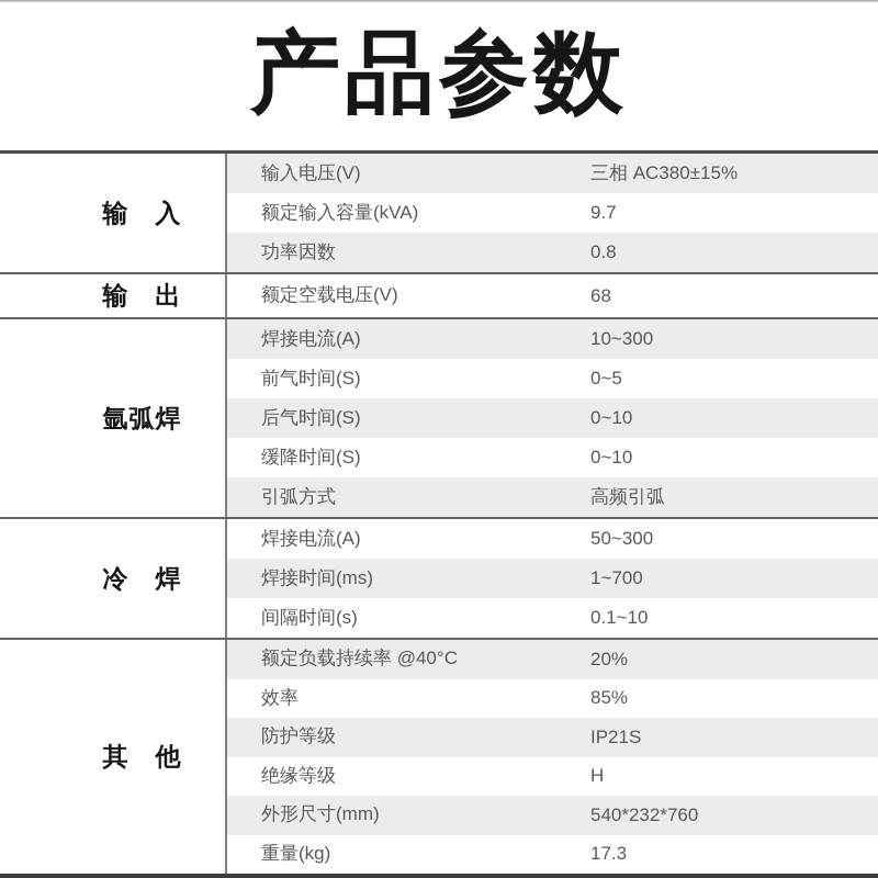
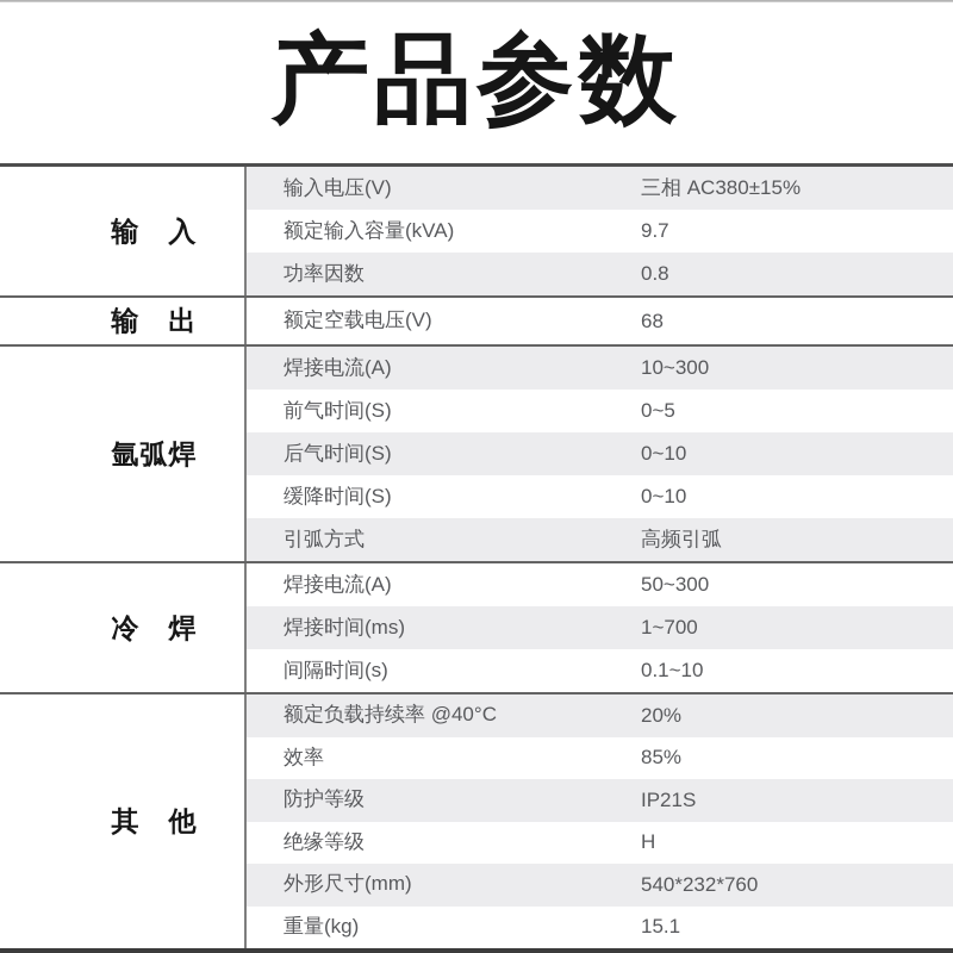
  产品参数
  输 入
  输入电压(V)
  三相 AC380±15%
  额定输入容量(kVA)
  9.7
  功率因数
  0.8
  输 出
  额定空载电压(V)
  68
  氩弧焊
  焊接电流(A)
  10~300
  前气时间(S)
  0~5
  后气时间(S)
  0~10
  缓降时间(S)
  0~10
  引弧方式
  高频引弧
  冷 焊
  焊接电流(A)
  50~300
  焊接时间(ms)
  1~700
  间隔时间(s)
  0.1~10
  其 他
  额定负载持续率 @40°C
  20%
  效率
  85%
  防护等级
  IP21S
  绝缘等级
  H
  外形尺寸(mm)
  540*232*760
  重量(kg)
- 17.3
+ 15.1
